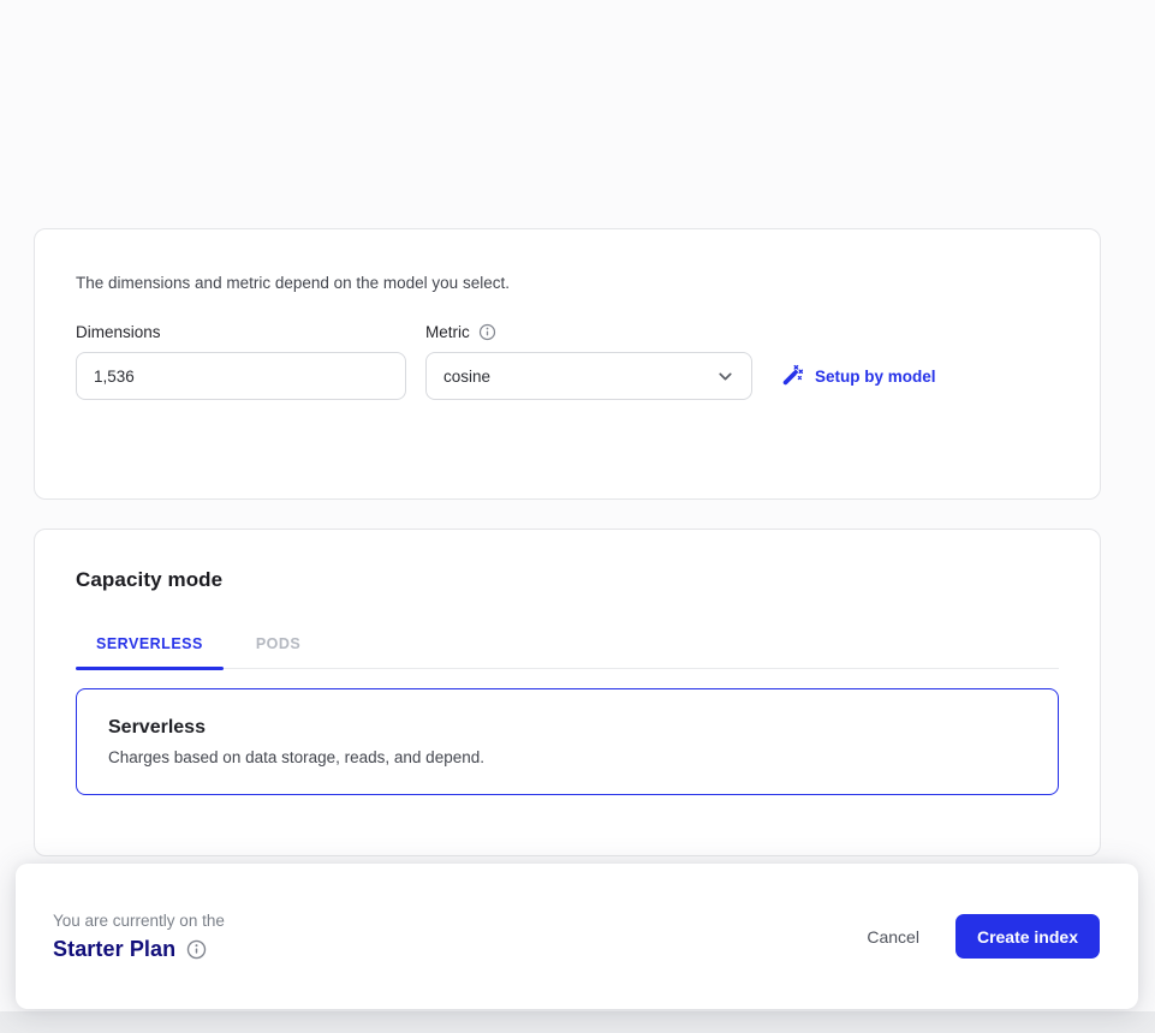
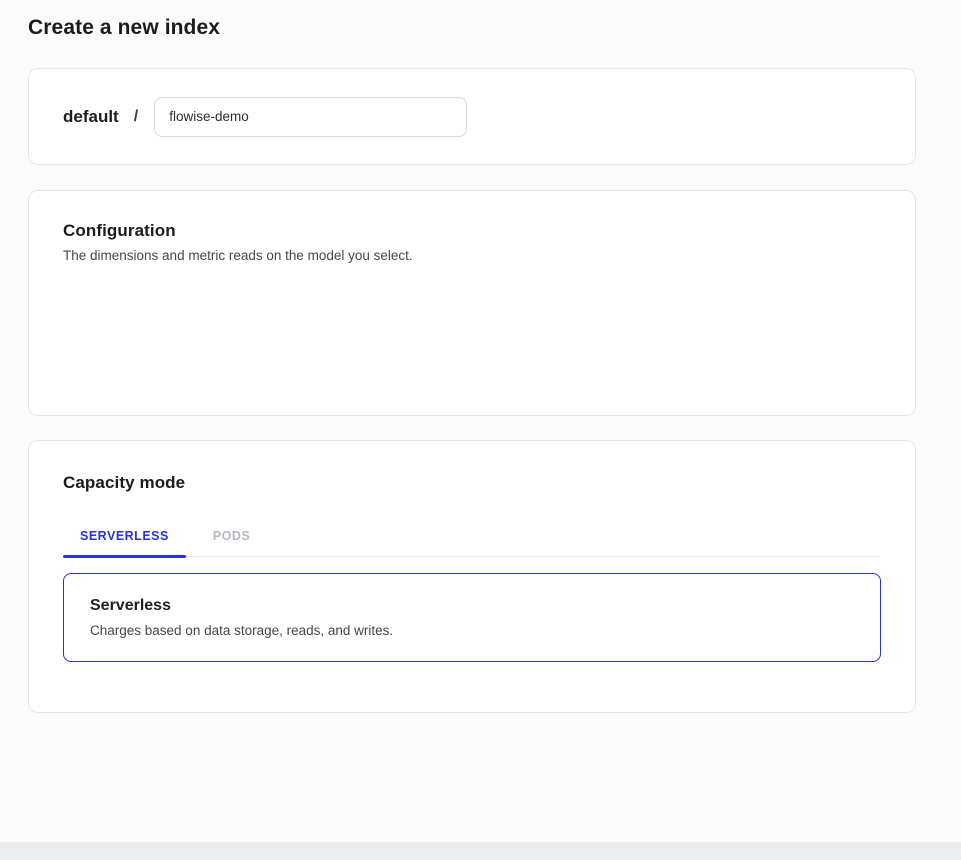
+ Create a new index
+ default
+ /
+ flowise-demo
+ Configuration
- The dimensions and metric depend on the model you select.
+ The dimensions and metric reads on the model you select.
- Dimensions
- 1,536
- Metric
- cosine
- Setup by model
  Capacity mode
  SERVERLESS
  PODS
  Serverless
- Charges based on data storage, reads, and depend.
+ Charges based on data storage, reads, and writes.
- You are currently on the
- Starter Plan
- Cancel
- Create index
